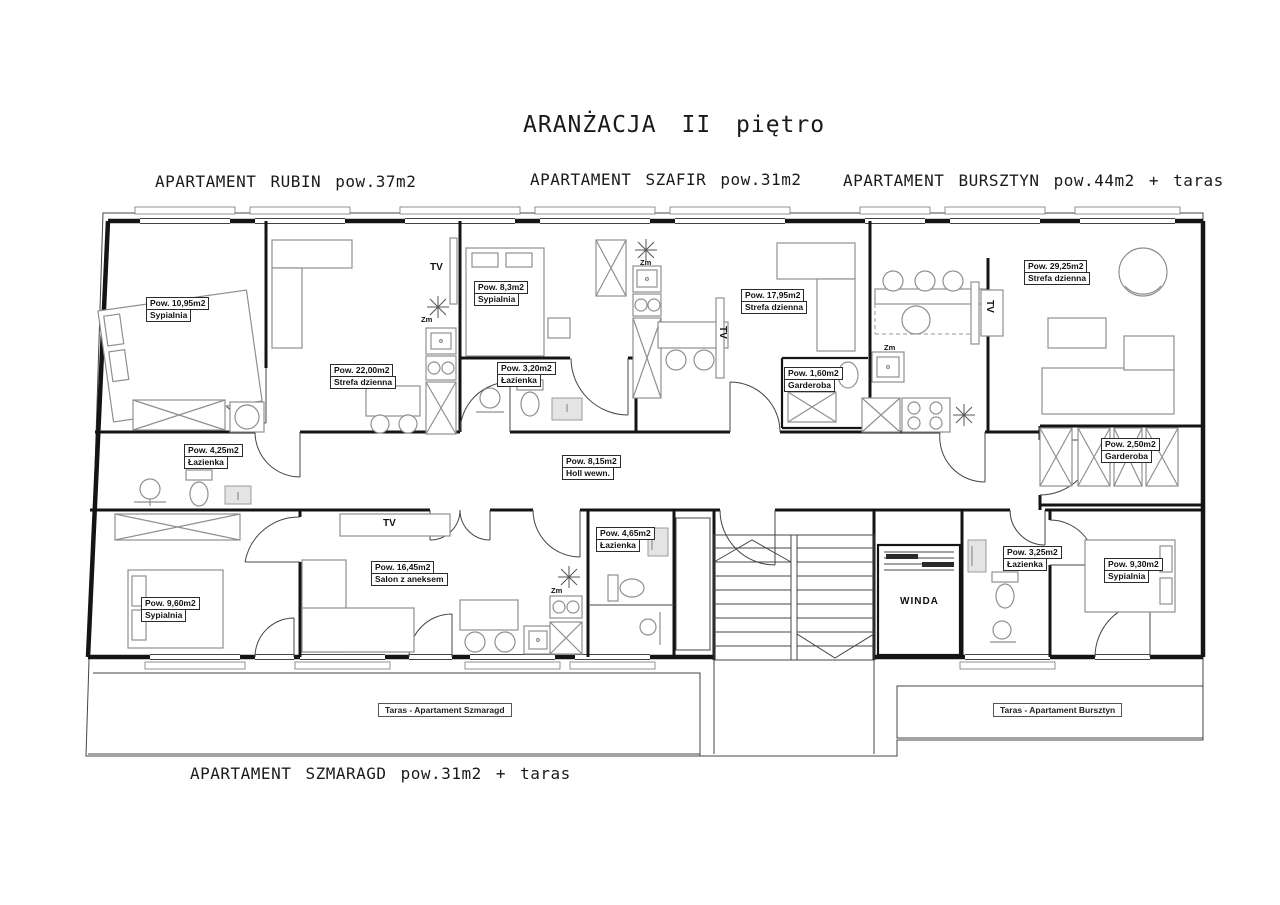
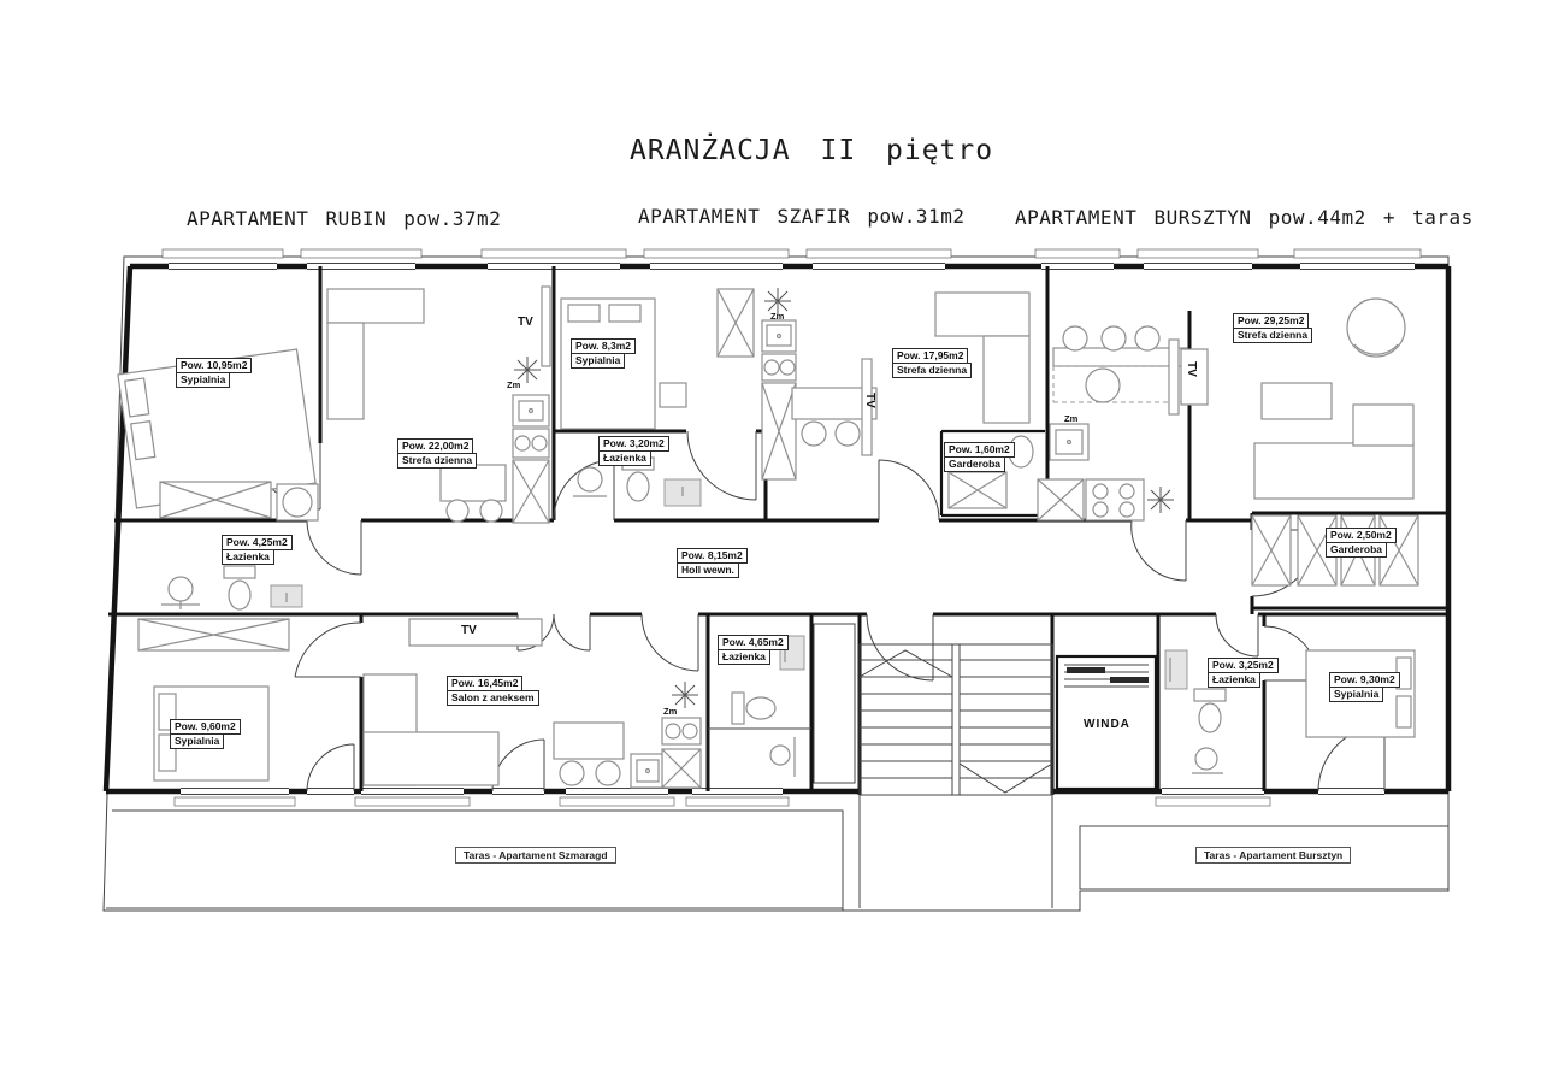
  ARANŻACJA II piętro
  APARTAMENT RUBIN pow.37m2
  APARTAMENT SZAFIR pow.31m2
  APARTAMENT BURSZTYN pow.44m2 + taras
- APARTAMENT SZMARAGD pow.31m2 + taras
  Pow. 10,95m2
  Sypialnia
  Pow. 22,00m2
  Strefa dzienna
  Pow. 4,25m2
  Łazienka
  Pow. 8,3m2
  Sypialnia
  Pow. 3,20m2
  Łazienka
  Pow. 17,95m2
  Strefa dzienna
  Pow. 1,60m2
  Garderoba
  Pow. 29,25m2
  Strefa dzienna
  Pow. 2,50m2
  Garderoba
  Pow. 8,15m2
  Holl wewn.
  Pow. 4,65m2
  Łazienka
  Pow. 16,45m2
  Salon z aneksem
  Pow. 9,60m2
  Sypialnia
  Pow. 3,25m2
  Łazienka
  Pow. 9,30m2
  Sypialnia
  TV
  TV
  Zm
  Zm
  Zm
  Zm
  WINDA
  Taras - Apartament Szmaragd
  Taras - Apartament Bursztyn
